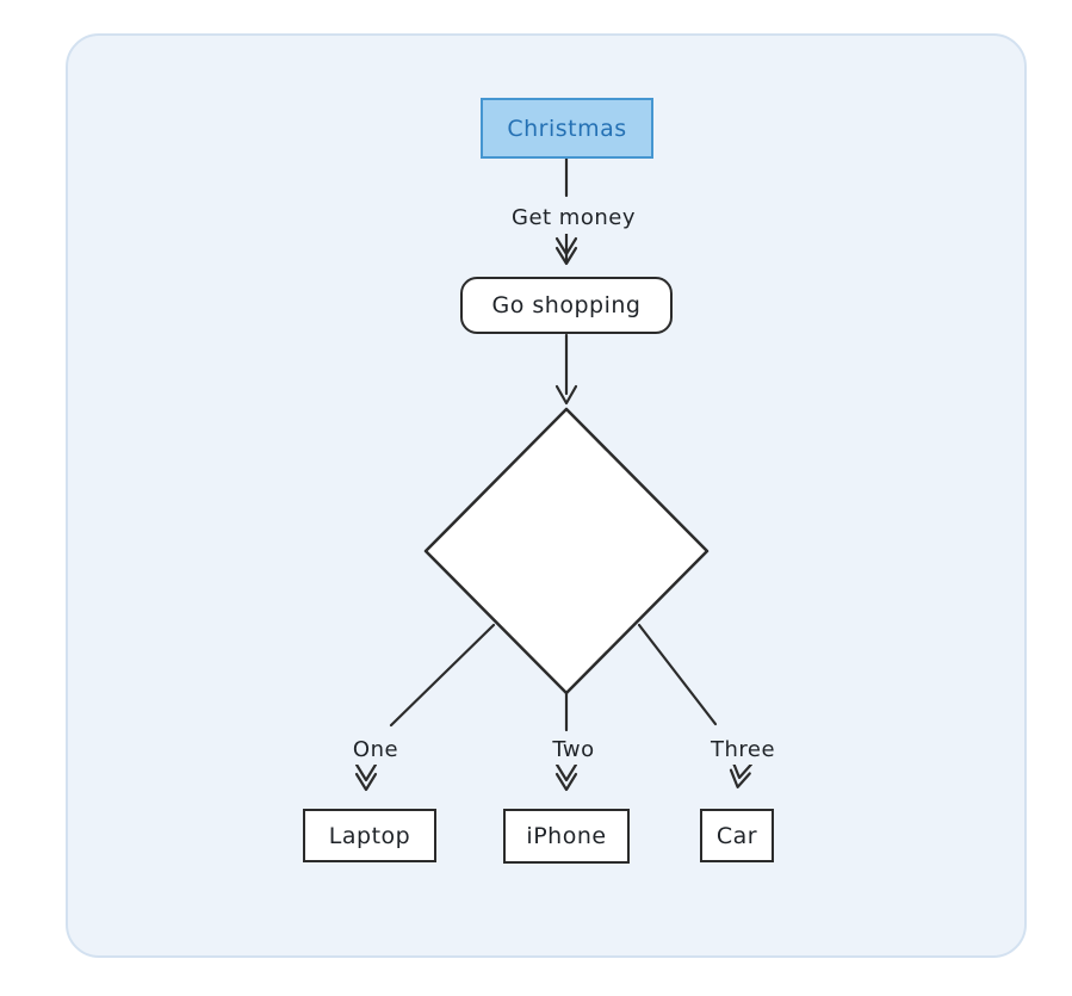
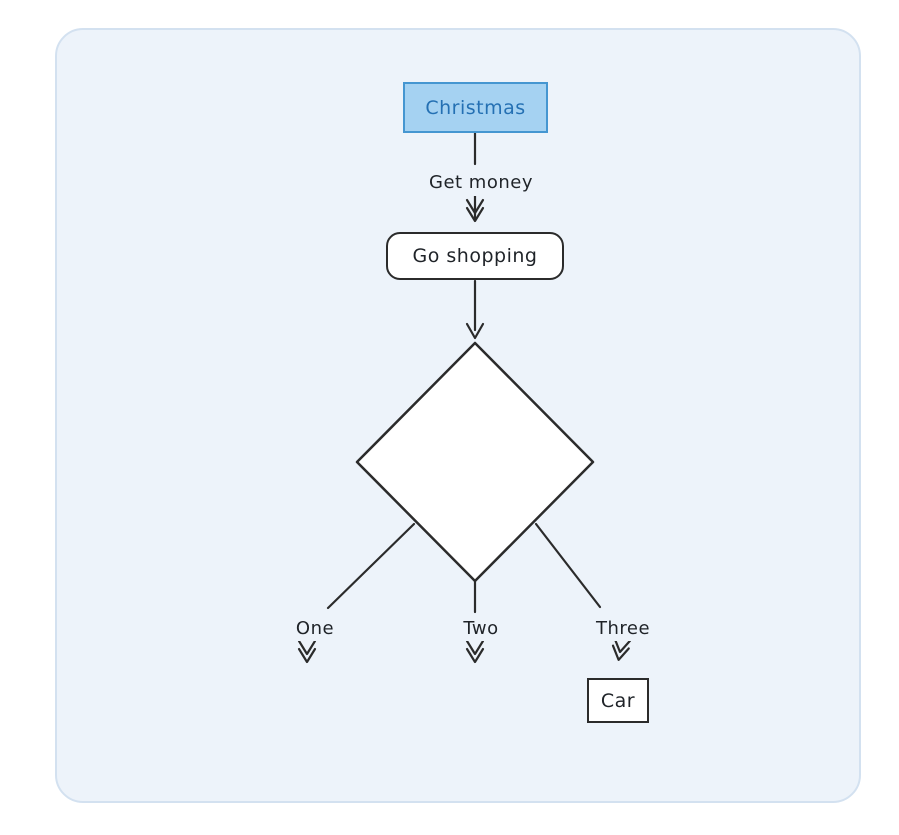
  Christmas
  Go shopping
- Laptop
- iPhone
  Car
  Get money
  One
  Two
  Three
